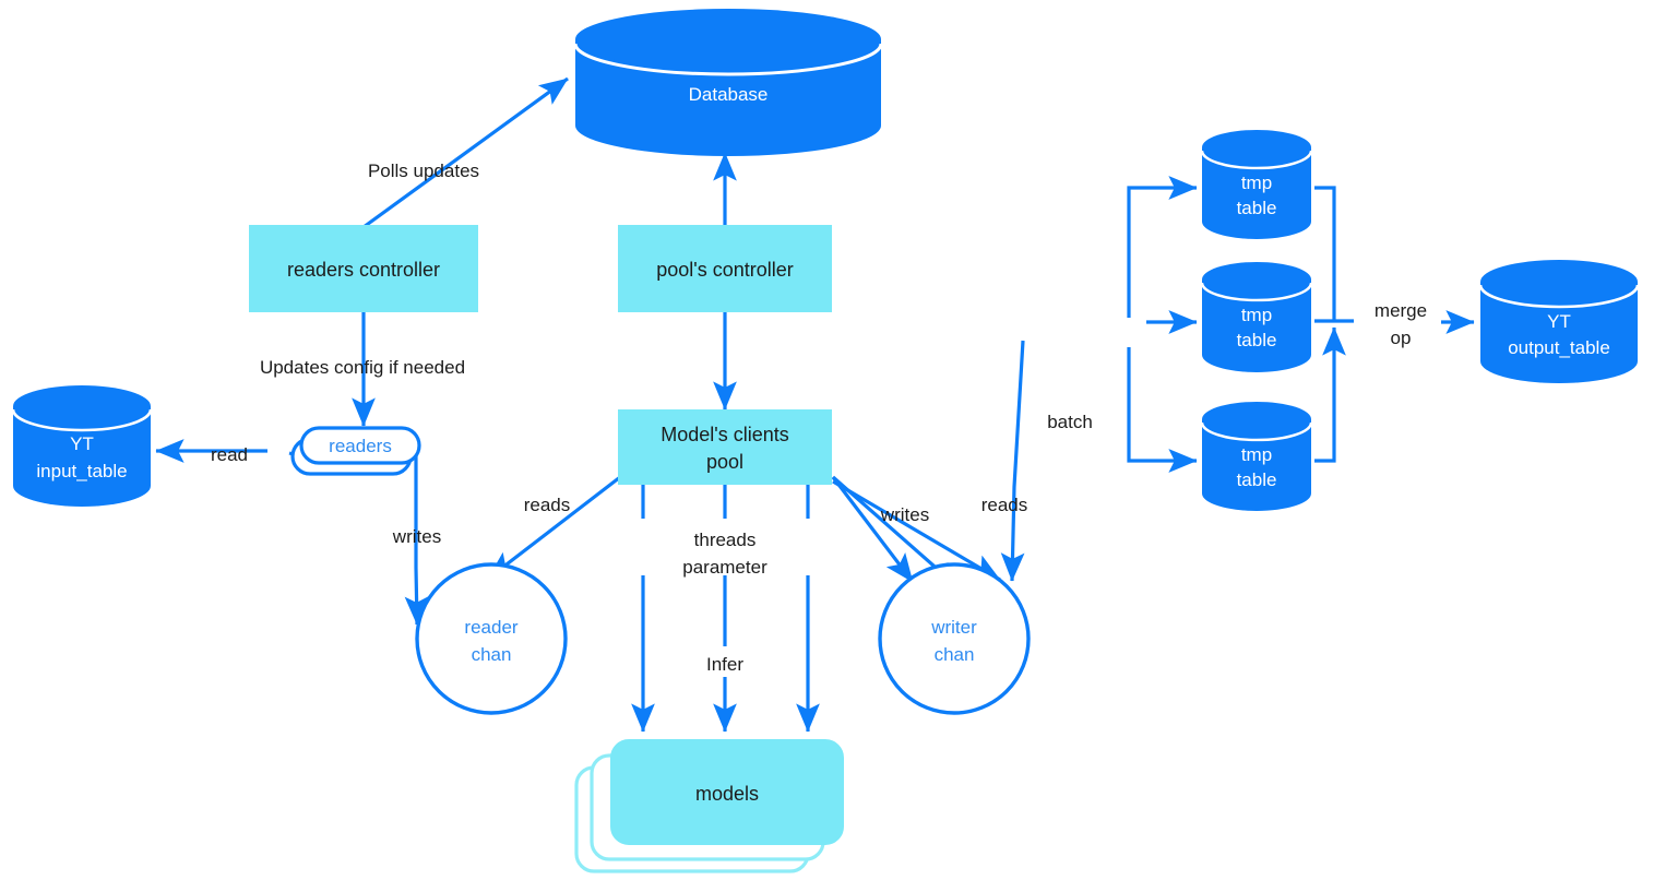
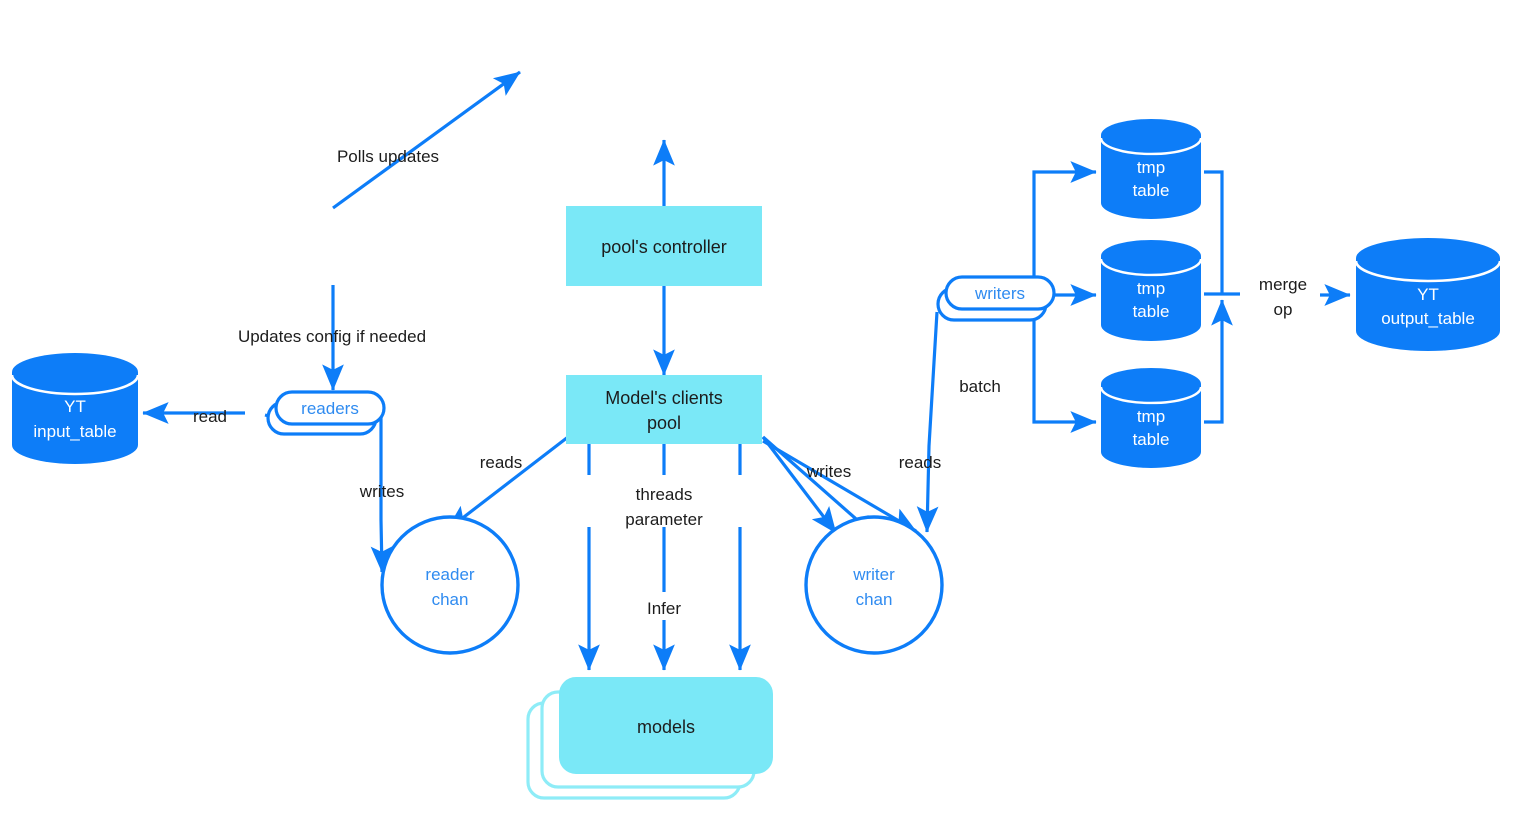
- Database
- readers controller
  pool's controller
  Model's clients
  pool
  YT
  input_table
  readers
+ writers
  reader
  chan
  writer
  chan
  models
  tmp
  table
  tmp
  table
  tmp
  table
  YT
  output_table
  Polls updates
  Updates config if needed
  read
  writes
  reads
  threads
  parameter
  Infer
  writes
  reads
  batch
  merge
  op
